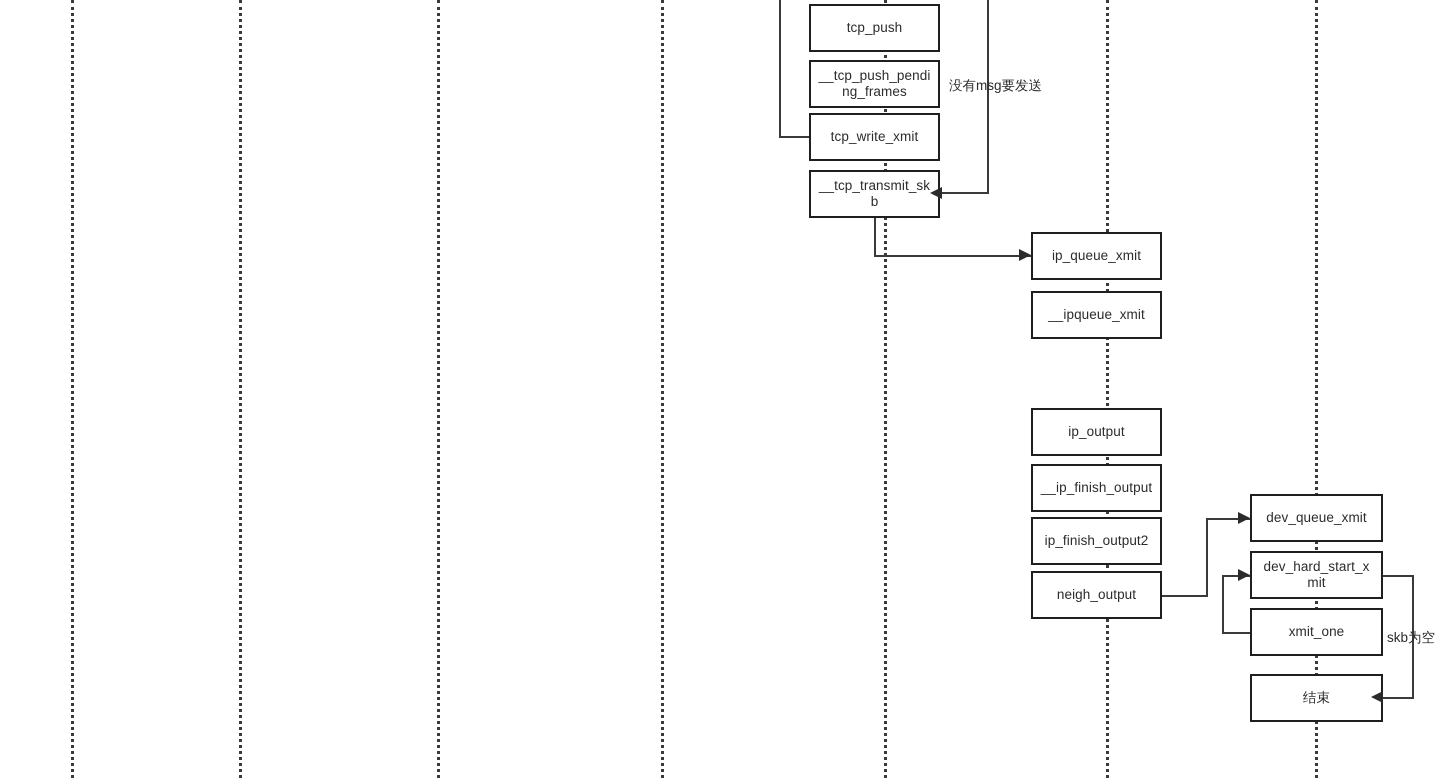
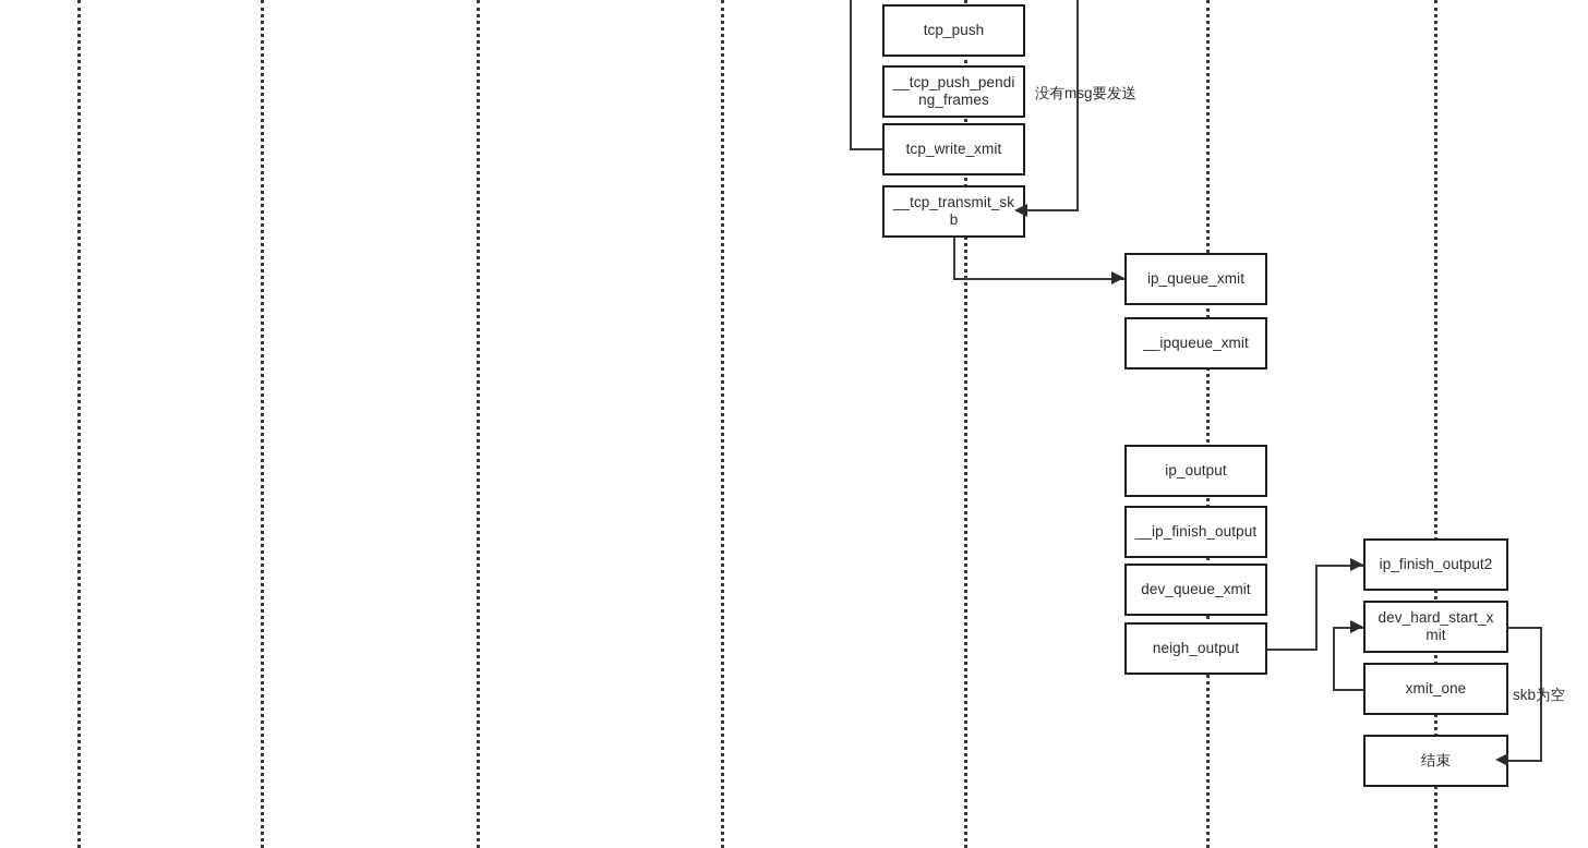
  tcp_push
  __tcp_push_pending_frames
  tcp_write_xmit
  __tcp_transmit_skb
  ip_queue_xmit
  __ipqueue_xmit
  ip_output
  __ip_finish_output
- ip_finish_output2
+ dev_queue_xmit
  neigh_output
- dev_queue_xmit
+ ip_finish_output2
  dev_hard_start_xmit
  xmit_one
  结束
  没有msg要发送
  skb为空
